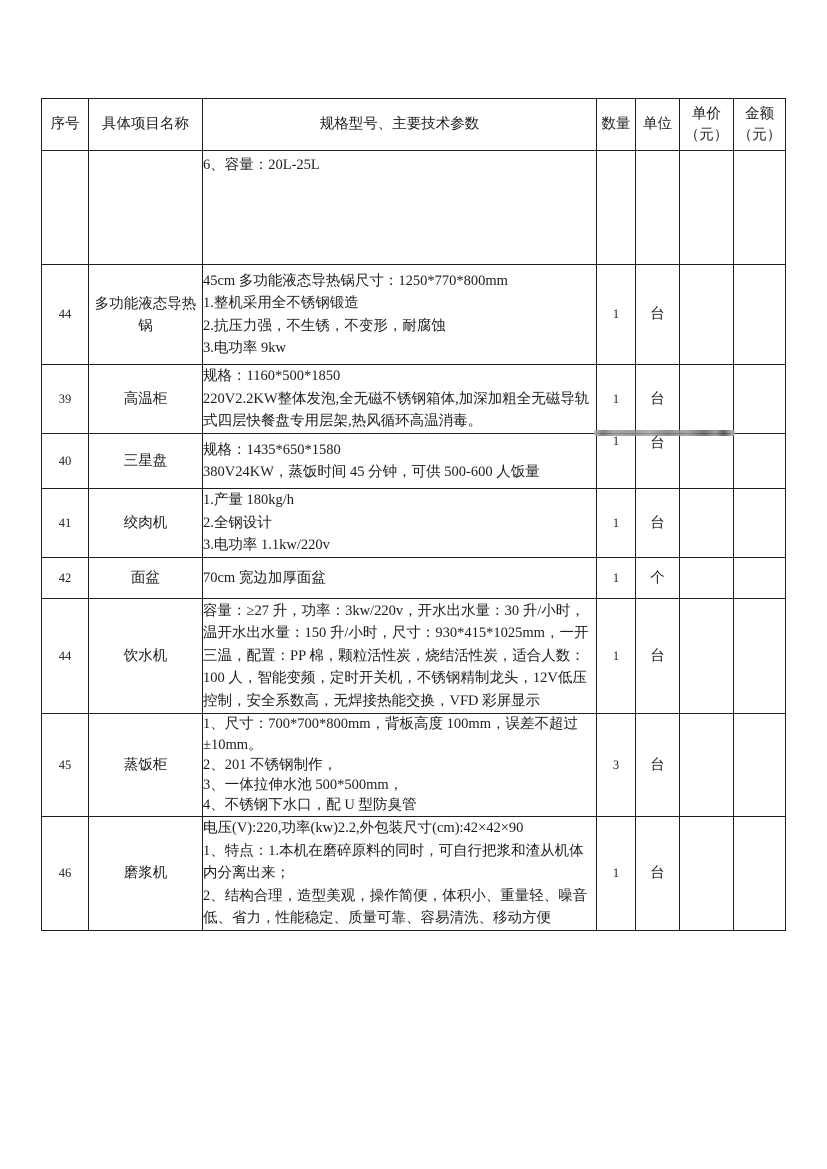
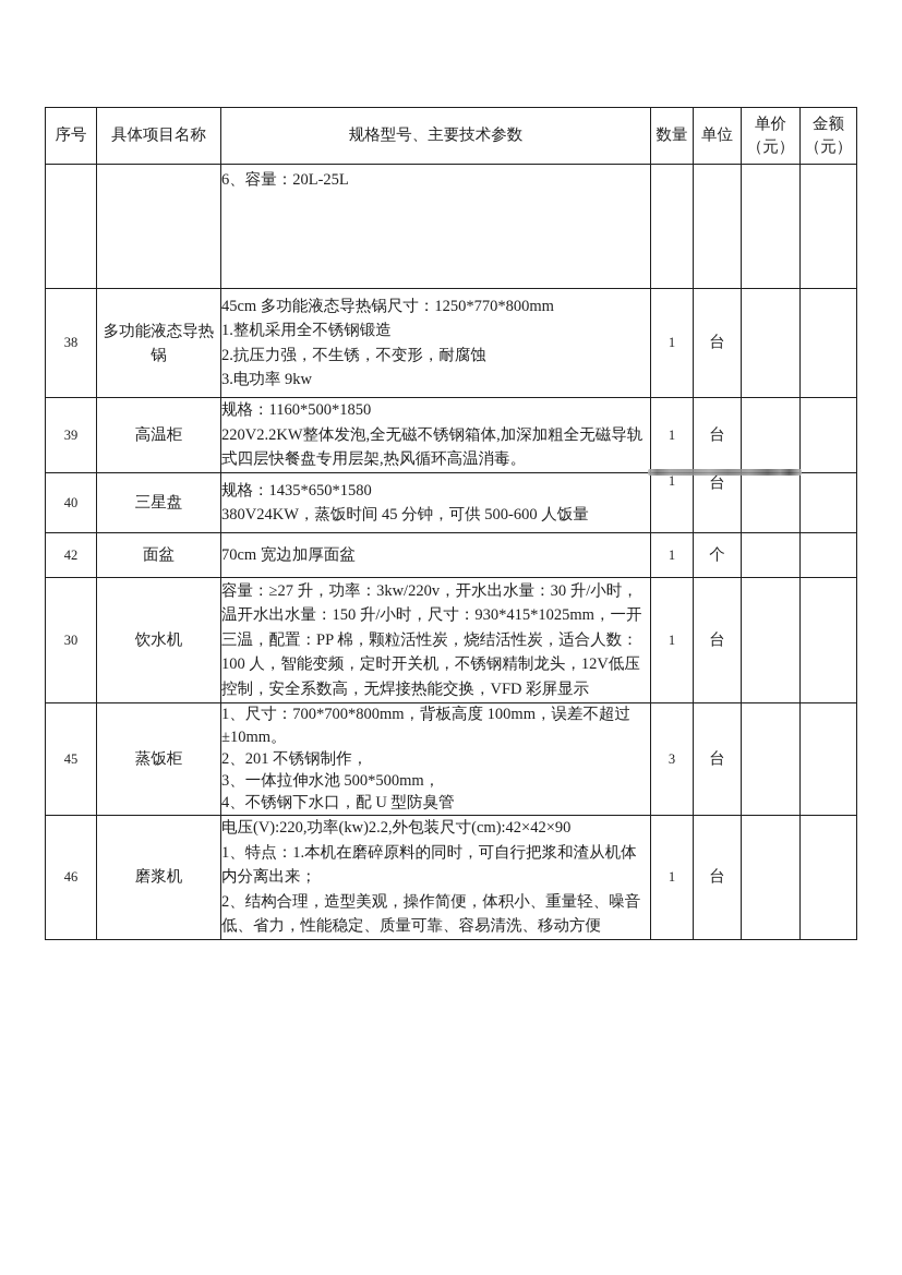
  序号	具体项目名称	规格型号、主要技术参数	数量	单位	单价 （元）	金额 （元）
  		6、容量：20L-25L
- 44	多功能液态导热锅	45cm 多功能液态导热锅尺寸：1250*770*800mm 1.整机采用全不锈钢锻造 2.抗压力强，不生锈，不变形，耐腐蚀 3.电功率 9kw	1	台
+ 38	多功能液态导热锅	45cm 多功能液态导热锅尺寸：1250*770*800mm 1.整机采用全不锈钢锻造 2.抗压力强，不生锈，不变形，耐腐蚀 3.电功率 9kw	1	台
  39	高温柜	规格：1160*500*1850 220V2.2KW整体发泡,全无磁不锈钢箱体,加深加粗全无磁导轨式四层快餐盘专用层架,热风循环高温消毒。	1	台
  40	三星盘	规格：1435*650*1580 380V24KW，蒸饭时间 45 分钟，可供 500-600 人饭量	1	台
- 41	绞肉机	1.产量 180kg/h 2.全钢设计 3.电功率 1.1kw/220v	1	台
  42	面盆	70cm 宽边加厚面盆	1	个
- 44	饮水机	容量：≥27 升，功率：3kw/220v，开水出水量：30 升/小时，温开水出水量：150 升/小时，尺寸：930*415*1025mm，一开三温，配置：PP 棉，颗粒活性炭，烧结活性炭，适合人数：100 人，智能变频，定时开关机，不锈钢精制龙头，12V低压控制，安全系数高，无焊接热能交换，VFD 彩屏显示	1	台
+ 30	饮水机	容量：≥27 升，功率：3kw/220v，开水出水量：30 升/小时，温开水出水量：150 升/小时，尺寸：930*415*1025mm，一开三温，配置：PP 棉，颗粒活性炭，烧结活性炭，适合人数：100 人，智能变频，定时开关机，不锈钢精制龙头，12V低压控制，安全系数高，无焊接热能交换，VFD 彩屏显示	1	台
  45	蒸饭柜	1、尺寸：700*700*800mm，背板高度 100mm，误差不超过±10mm。 2、201 不锈钢制作， 3、一体拉伸水池 500*500mm， 4、不锈钢下水口，配 U 型防臭管	3	台
  46	磨浆机	电压(V):220,功率(kw)2.2,外包装尺寸(cm):42×42×90 1、特点：1.本机在磨碎原料的同时，可自行把浆和渣从机体内分离出来； 2、结构合理，造型美观，操作简便，体积小、重量轻、噪音低、省力，性能稳定、质量可靠、容易清洗、移动方便	1	台
